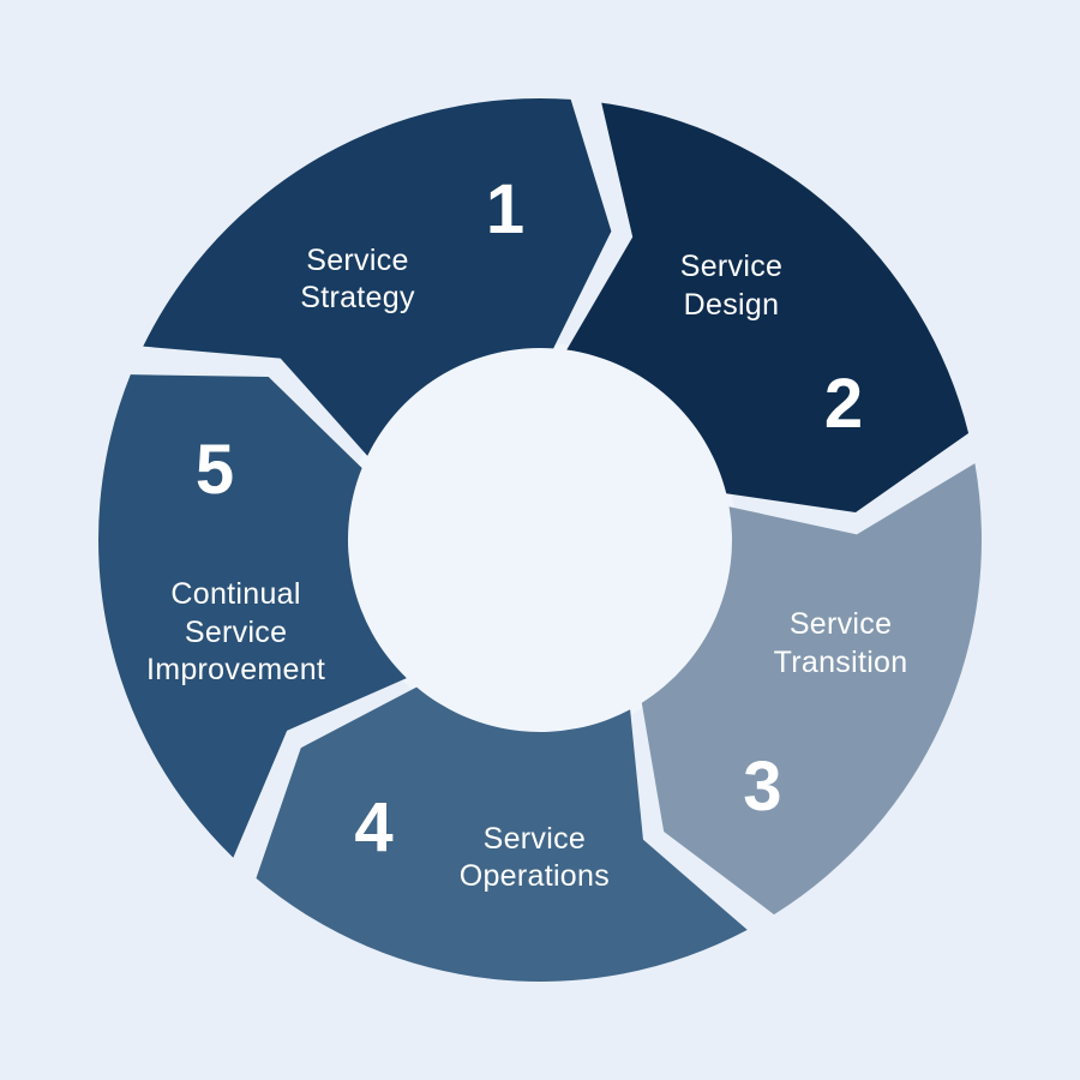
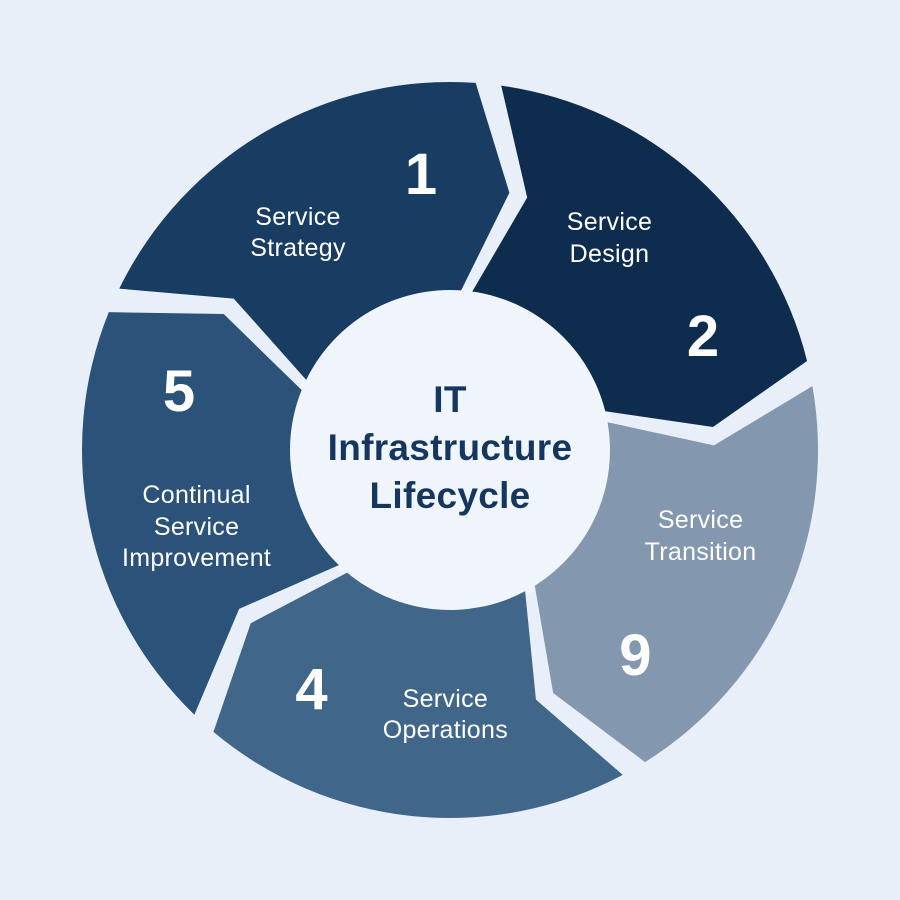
  1
  Service
  Strategy
  2
  Service
  Design
- 3
+ 9
  Service
  Transition
  4
  Service
  Operations
  5
  Continual
  Service
  Improvement
+ IT
+ Infrastructure
+ Lifecycle
